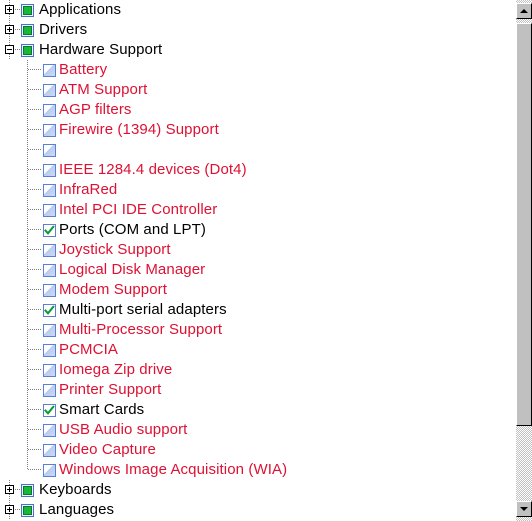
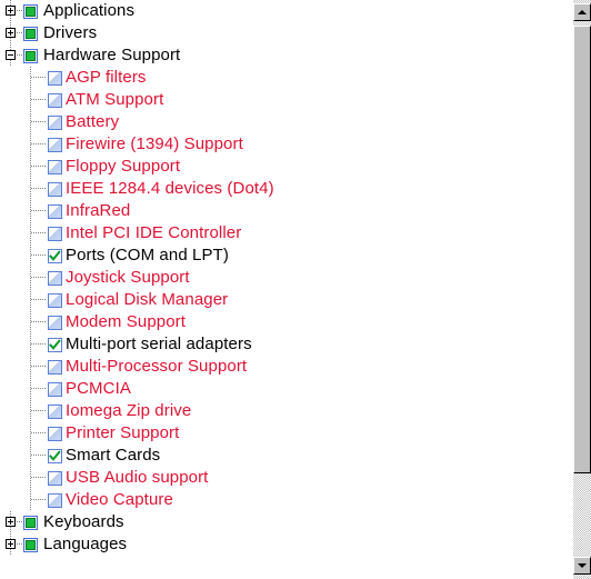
  Applications
  Drivers
  Hardware Support
- Battery
+ AGP filters
  ATM Support
- AGP filters
+ Battery
  Firewire (1394) Support
+ Floppy Support
  IEEE 1284.4 devices (Dot4)
  InfraRed
  Intel PCI IDE Controller
  Ports (COM and LPT)
  Joystick Support
  Logical Disk Manager
  Modem Support
  Multi-port serial adapters
  Multi-Processor Support
  PCMCIA
  Iomega Zip drive
  Printer Support
  Smart Cards
  USB Audio support
  Video Capture
- Windows Image Acquisition (WIA)
  Keyboards
  Languages
